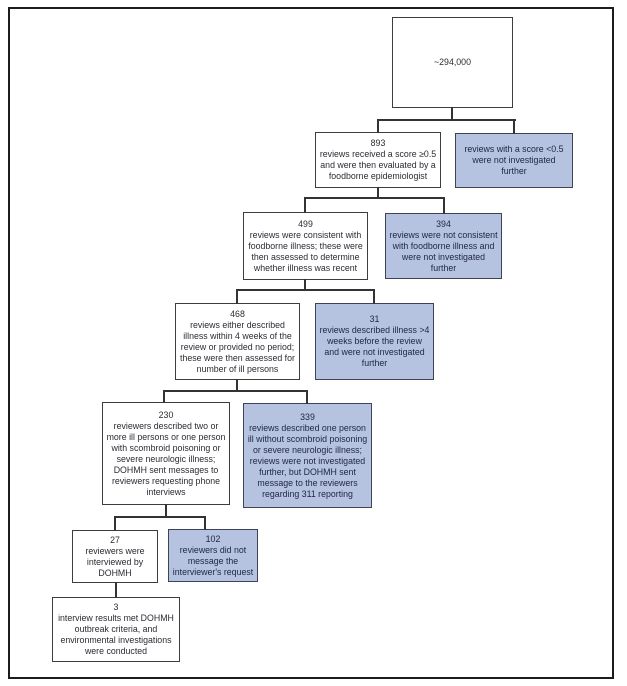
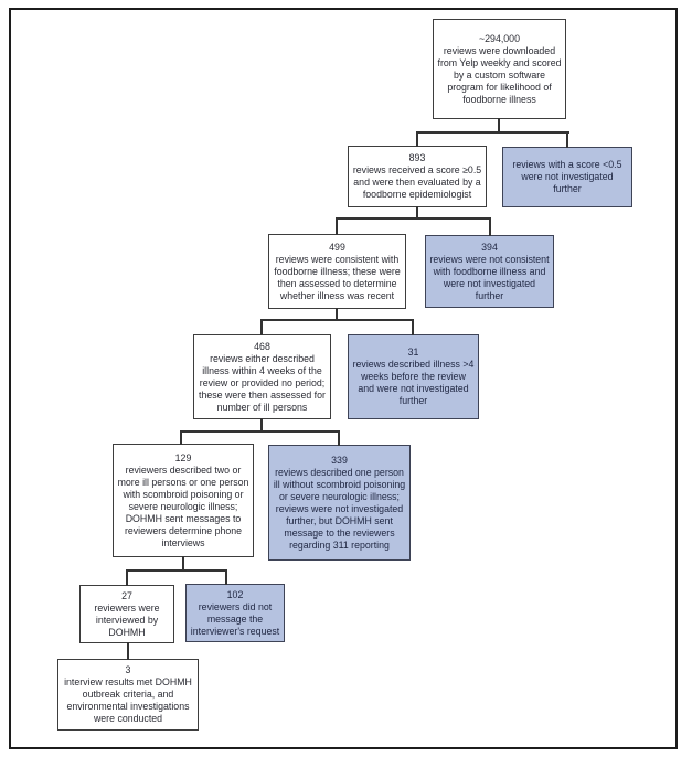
  ~294,000
+ reviews were downloaded from Yelp weekly and scored by a custom software program for likelihood of foodborne illness
  893
  reviews received a score ≥0.5 and were then evaluated by a foodborne epidemiologist
  reviews with a score <0.5 were not investigated further
  499
  reviews were consistent with foodborne illness; these were then assessed to determine whether illness was recent
  394
  reviews were not consistent with foodborne illness and were not investigated further
  468
  reviews either described illness within 4 weeks of the review or provided no period; these were then assessed for number of ill persons
  31
  reviews described illness >4 weeks before the review and were not investigated further
- 230
+ 129
- reviewers described two or more ill persons or one person with scombroid poisoning or severe neurologic illness; DOHMH sent messages to reviewers requesting phone interviews
+ reviewers described two or more ill persons or one person with scombroid poisoning or severe neurologic illness; DOHMH sent messages to reviewers determine phone interviews
  339
  reviews described one person ill without scombroid poisoning or severe neurologic illness; reviews were not investigated further, but DOHMH sent message to the reviewers regarding 311 reporting
  27
  reviewers were interviewed by DOHMH
  102
  reviewers did not message the interviewer's request
  3
  interview results met DOHMH outbreak criteria, and environmental investigations were conducted
